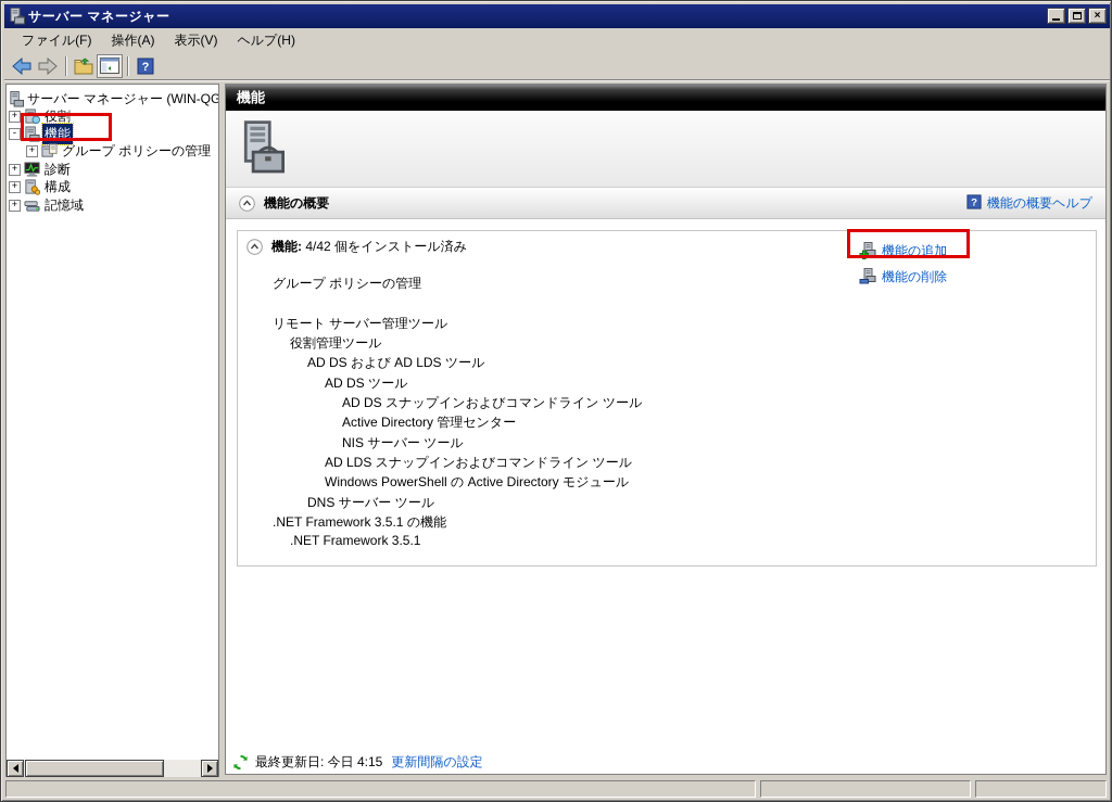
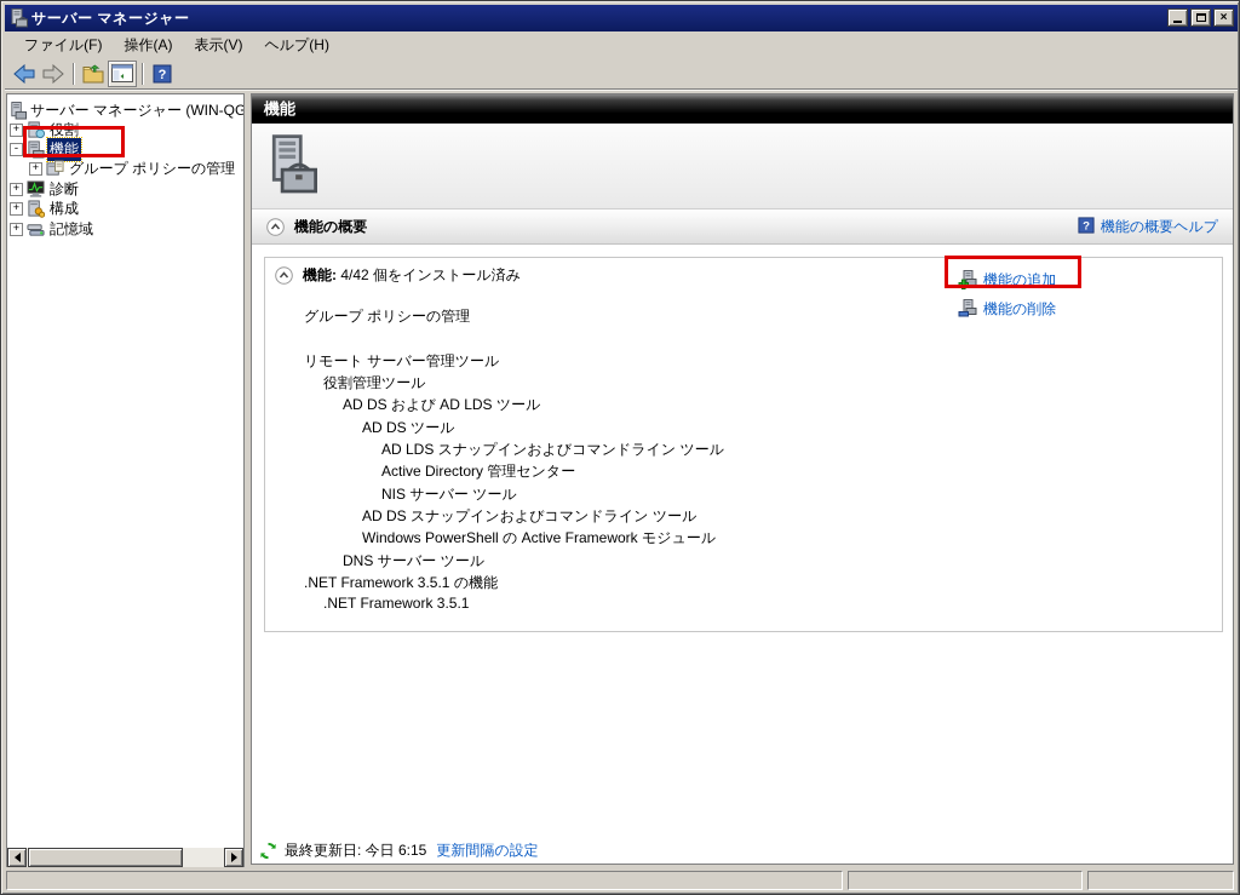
  サーバー マネージャー
  ×
  ファイル(F)
  操作(A)
  表示(V)
  ヘルプ(H)
  ?
  サーバー マネージャー (WIN-QG
  +
  役割
  -
  機能
  +
  グループ ポリシーの管理
  +
  診断
  +
  構成
  +
  記憶域
  機能
  機能の概要
  ?
  機能の概要ヘルプ
  機能: 4/42 個をインストール済み
  機能の追加
  機能の削除
  グループ ポリシーの管理
  リモート サーバー管理ツール
  役割管理ツール
  AD DS および AD LDS ツール
  AD DS ツール
- AD DS スナップインおよびコマンドライン ツール
+ AD LDS スナップインおよびコマンドライン ツール
  Active Directory 管理センター
  NIS サーバー ツール
- AD LDS スナップインおよびコマンドライン ツール
+ AD DS スナップインおよびコマンドライン ツール
- Windows PowerShell の Active Directory モジュール
+ Windows PowerShell の Active Framework モジュール
  DNS サーバー ツール
  .NET Framework 3.5.1 の機能
  .NET Framework 3.5.1
- 最終更新日: 今日 4:15
+ 最終更新日: 今日 6:15
  更新間隔の設定
